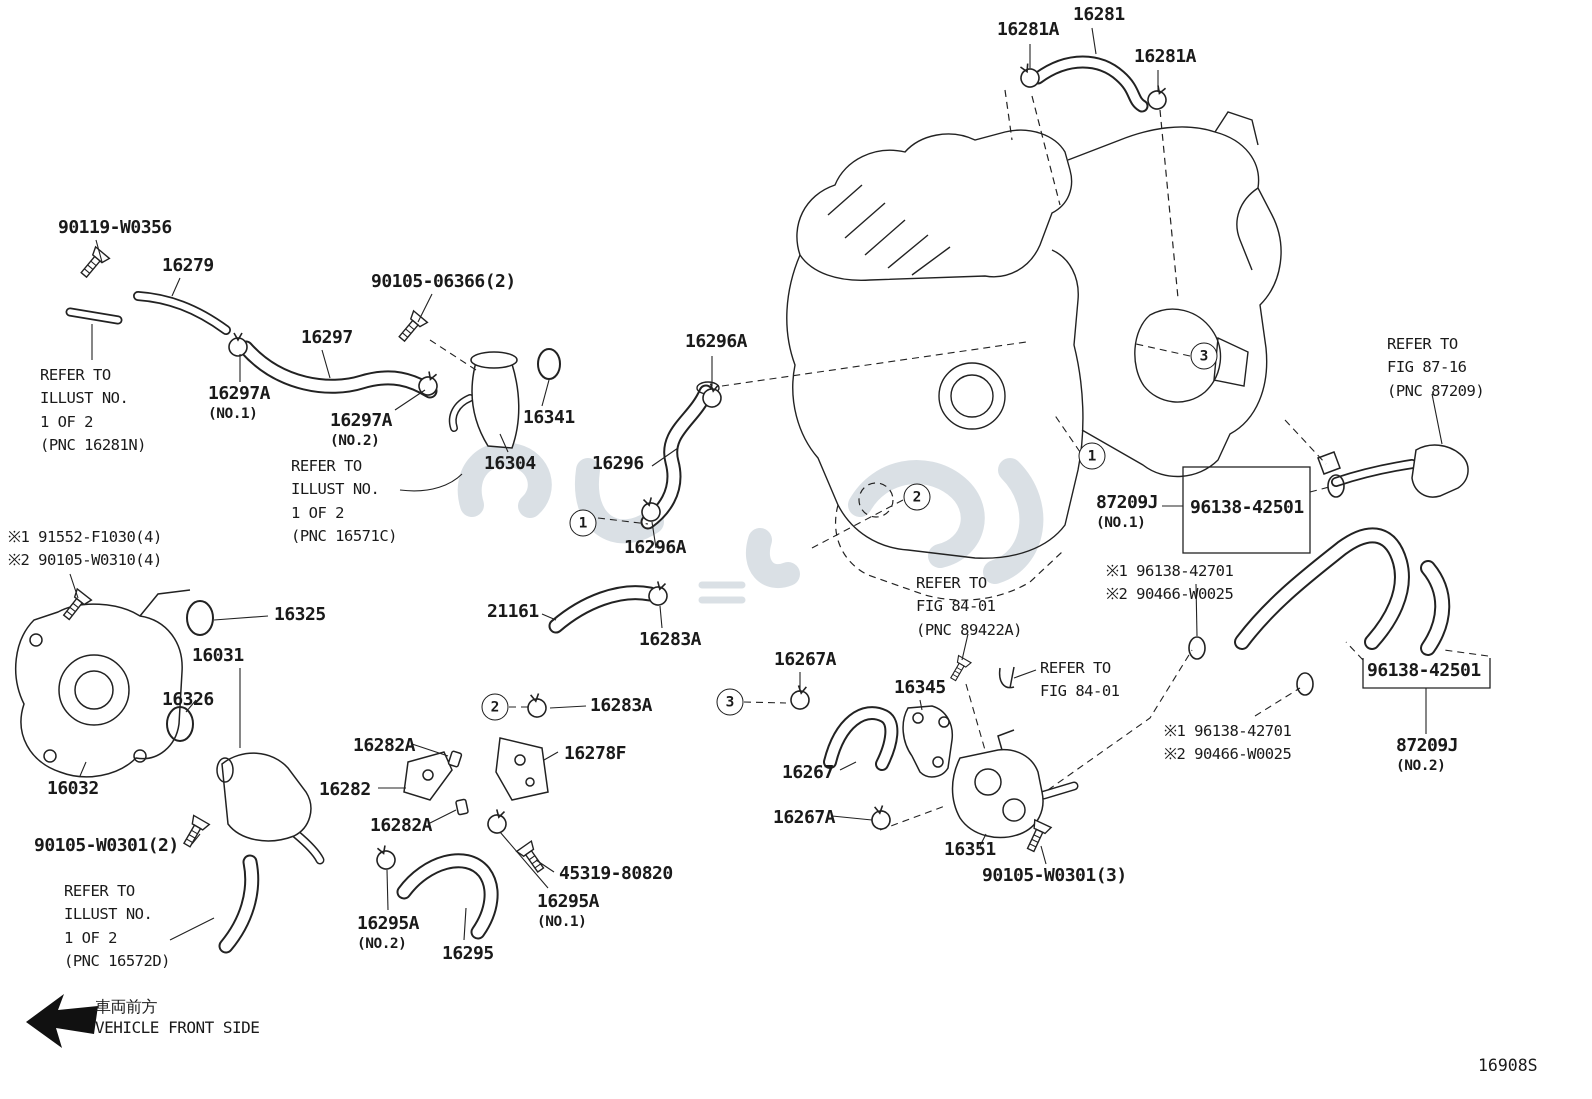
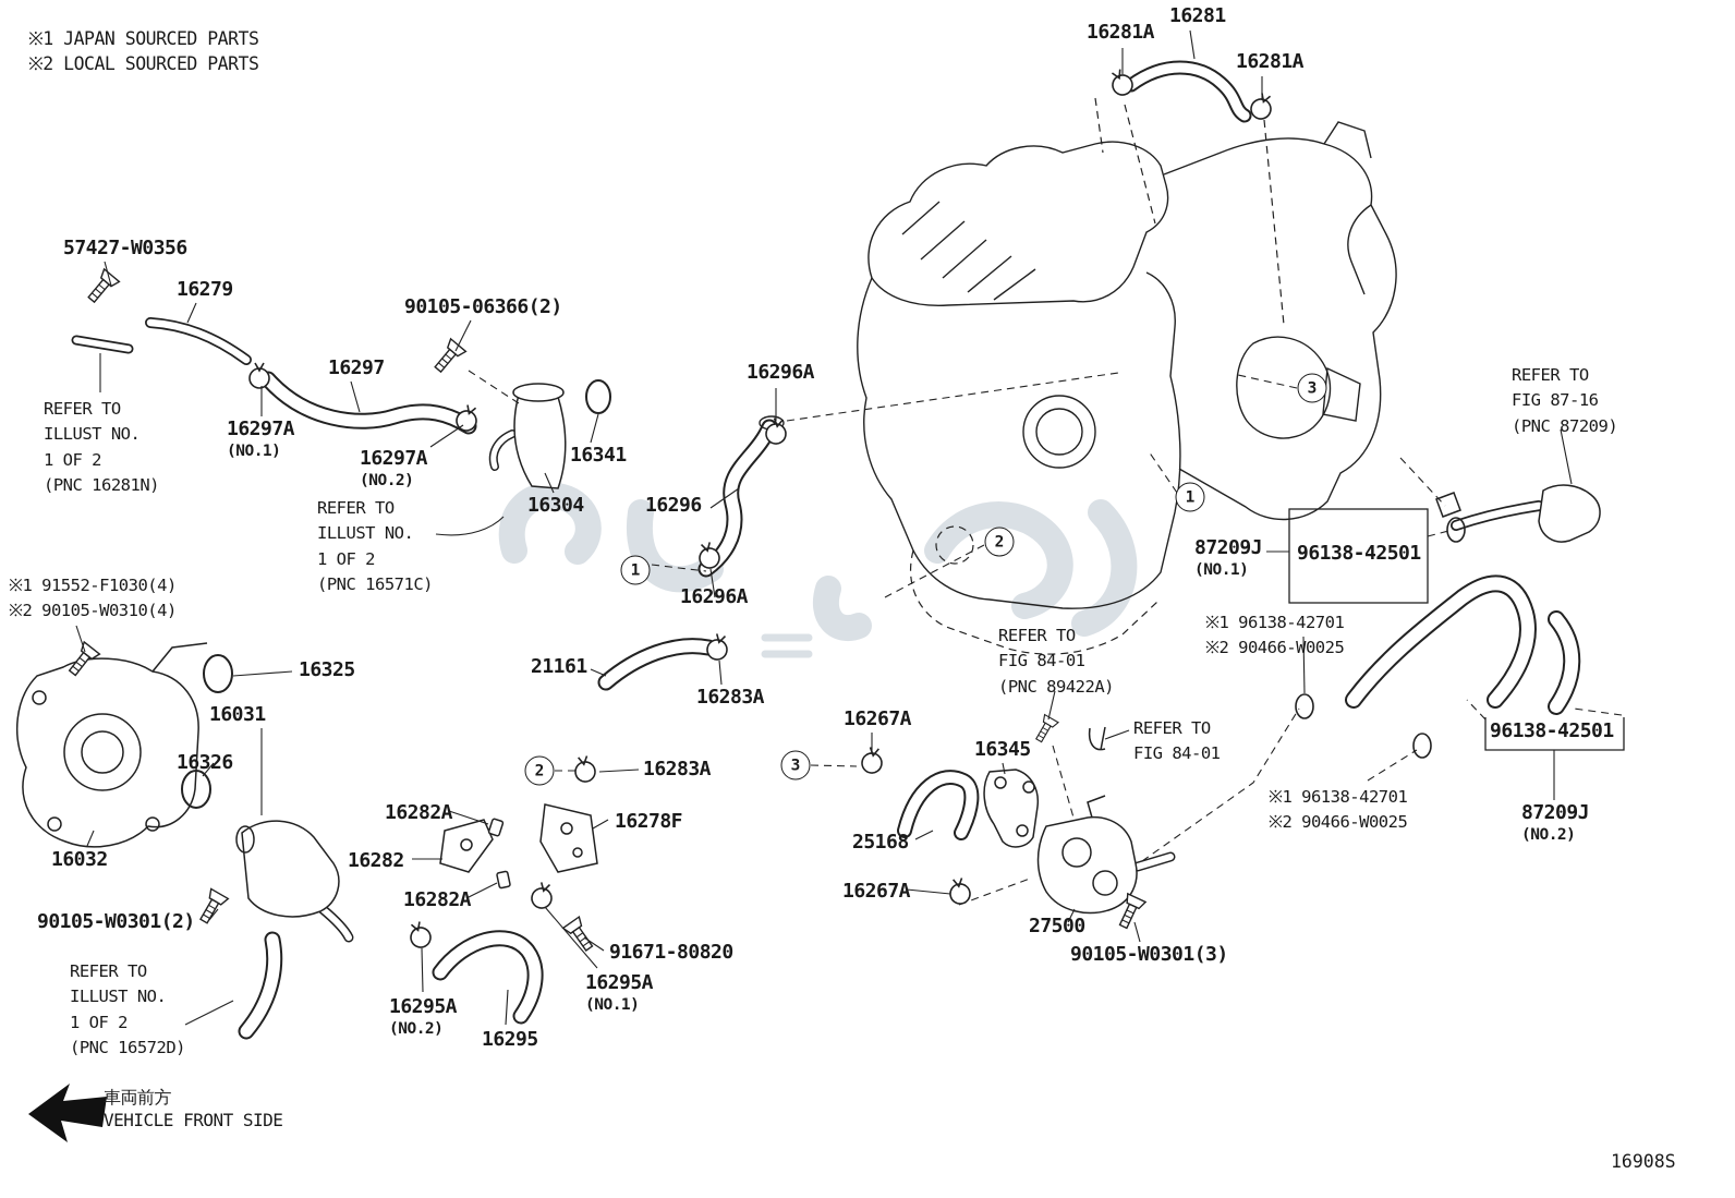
+ ※1 JAPAN SOURCED PARTS
+ ※2 LOCAL SOURCED PARTS
- 90119-W0356
+ 57427-W0356
  16279
  90105-06366(2)
  16297
  16297A
  (NO.1)
  16297A
  (NO.2)
  16341
  16304
  REFER TO
  ILLUST NO.
  1 OF 2
  (PNC 16281N)
  REFER TO
  ILLUST NO.
  1 OF 2
  (PNC 16571C)
  16296A
  16296
  16296A
  21161
  16283A
  16283A
  16325
  16031
  16326
  16032
  ※1 91552-F1030(4)
  ※2 90105-W0310(4)
  90105-W0301(2)
  REFER TO
  ILLUST NO.
  1 OF 2
  (PNC 16572D)
  16282A
  16282
  16282A
  16278F
  16295A
  (NO.2)
  16295
  16295A
  (NO.1)
- 45319-80820
+ 91671-80820
  16267A
- 16267
+ 25168
  16267A
  16345
- 16351
+ 27500
  90105-W0301(3)
  REFER TO
  FIG 84-01
  (PNC 89422A)
  REFER TO
  FIG 84-01
  16281A
  16281
  16281A
  REFER TO
  FIG 87-16
  (PNC 87209)
  87209J
  (NO.1)
  96138-42501
  ※1 96138-42701
  ※2 90466-W0025
  96138-42501
  ※1 96138-42701
  ※2 90466-W0025
  87209J
  (NO.2)
  1
  2
  3
  2
  1
  3
  車両前方
  VEHICLE FRONT SIDE
  16908S
